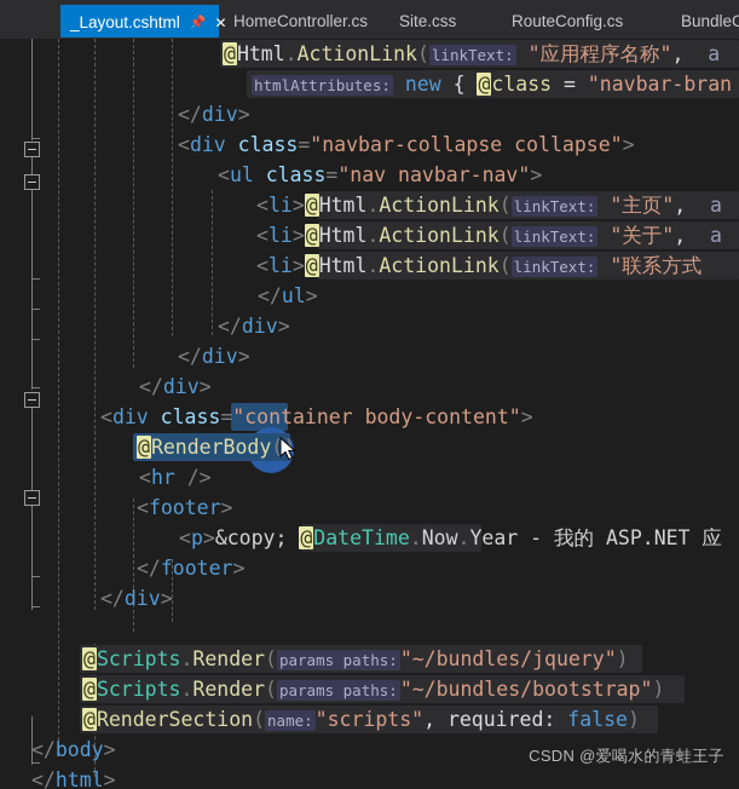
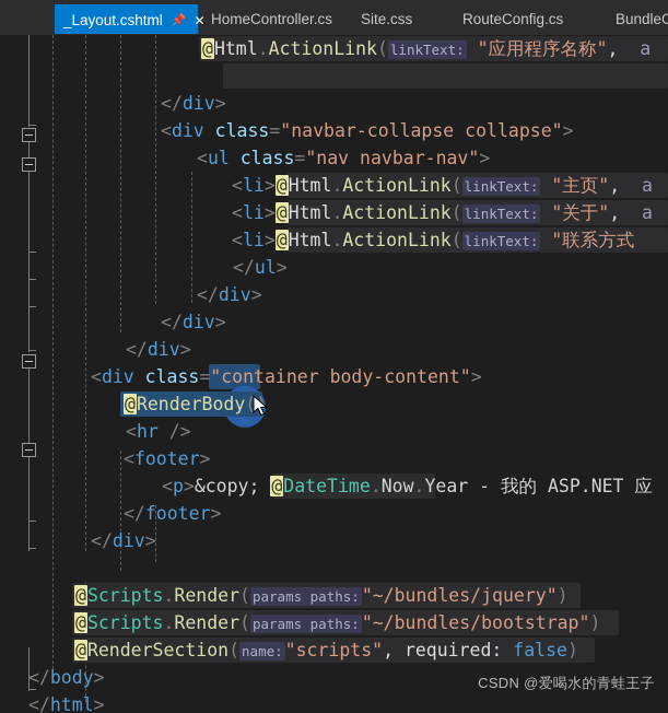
  _Layout.cshtml
  📌
  ✕
  HomeController.cs
  Site.css
  RouteConfig.cs
  BundleC
  @Html.ActionLink( linkText: "应用程序名称", a
- htmlAttributes: new { @class = "navbar-bran
  </div>
  <div class="navbar-collapse collapse">
  <ul class="nav navbar-nav">
  <li>@Html.ActionLink( linkText: "主页", a
  <li>@Html.ActionLink( linkText: "关于", a
  <li>@Html.ActionLink( linkText: "联系方式
  </ul>
  </div>
  </div>
  </div>
  <div class="container body-content">
  @RenderBody(
  <hr />
  <footer>
  <p>&copy; @DateTime.Now.Year - 我的 ASP.NET 应
  </footer>
  </div>
  @Scripts.Render( params paths: "~/bundles/jquery")
  @Scripts.Render( params paths: "~/bundles/bootstrap")
  @RenderSection( name: "scripts", required: false)
  </body>
  </html>
  CSDN @爱喝水的青蛙王子
